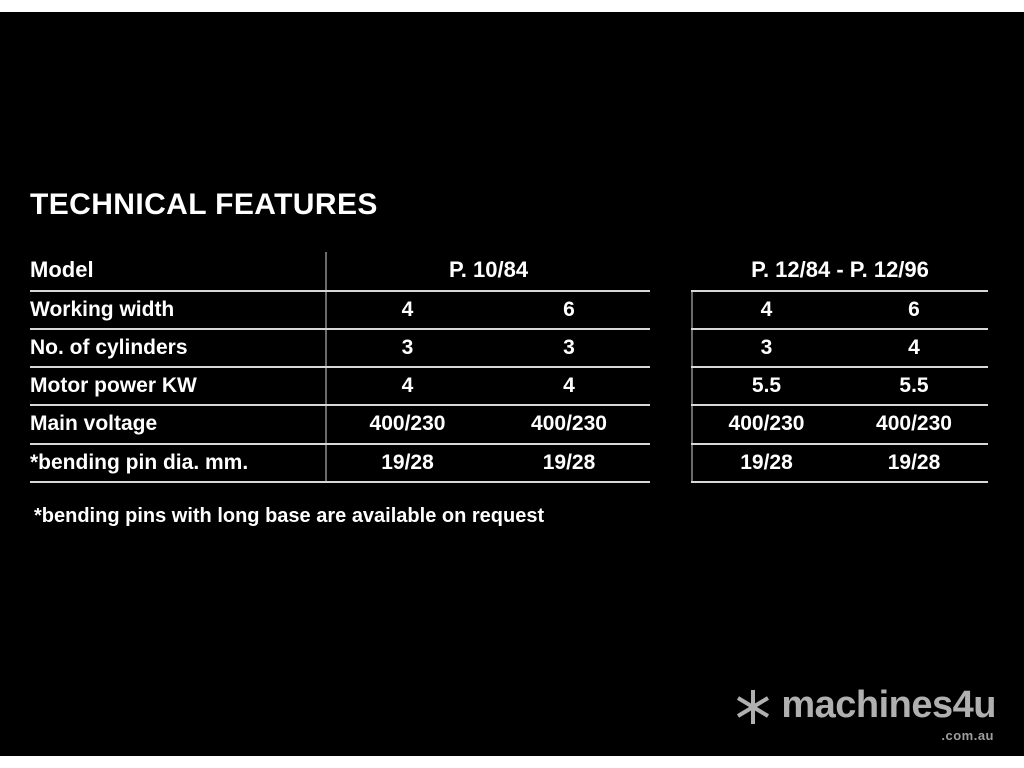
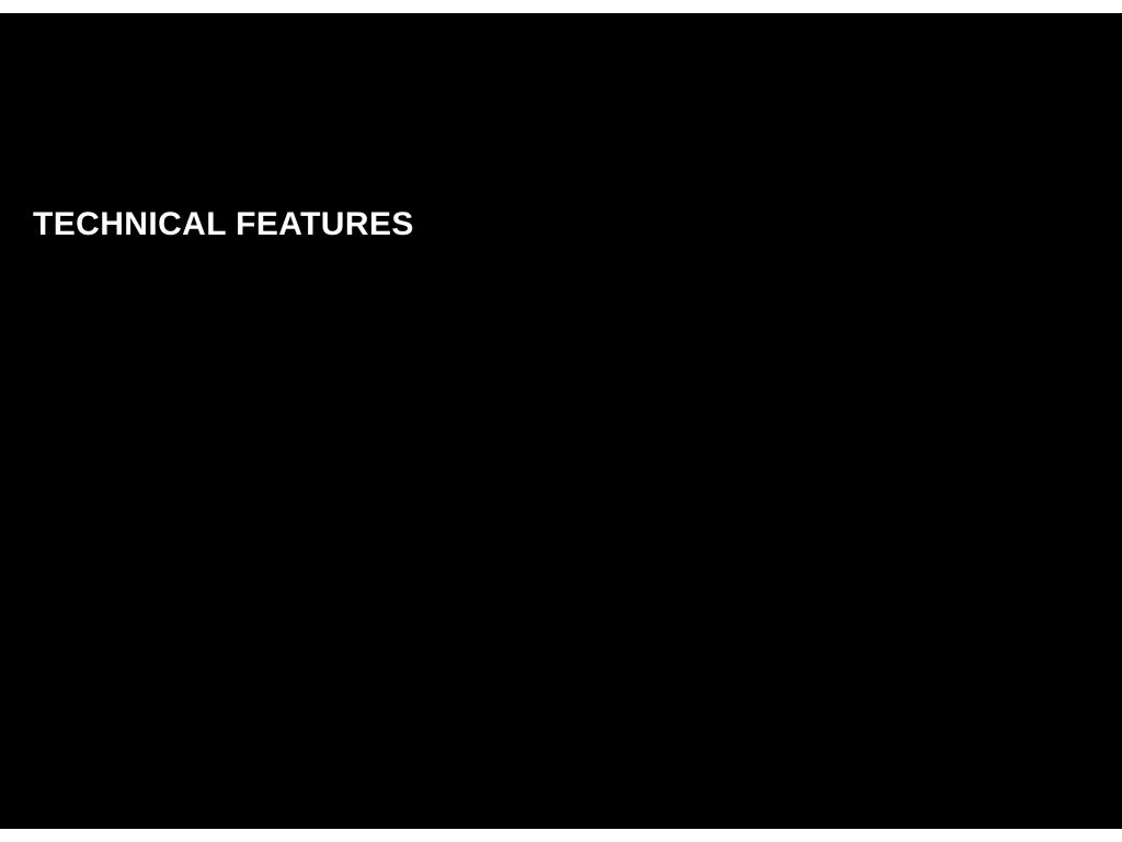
  TECHNICAL FEATURES
- Model	P. 10/84		P. 12/84 - P. 12/96
- Working width	4	6		4	6
- No. of cylinders	3	3		3	4
- Motor power KW	4	4		5.5	5.5
- Main voltage	400/230	400/230		400/230	400/230
- *bending pin dia. mm.	19/28	19/28		19/28	19/28
- *bending pins with long base are available on request
- machines4u
- .com.au
